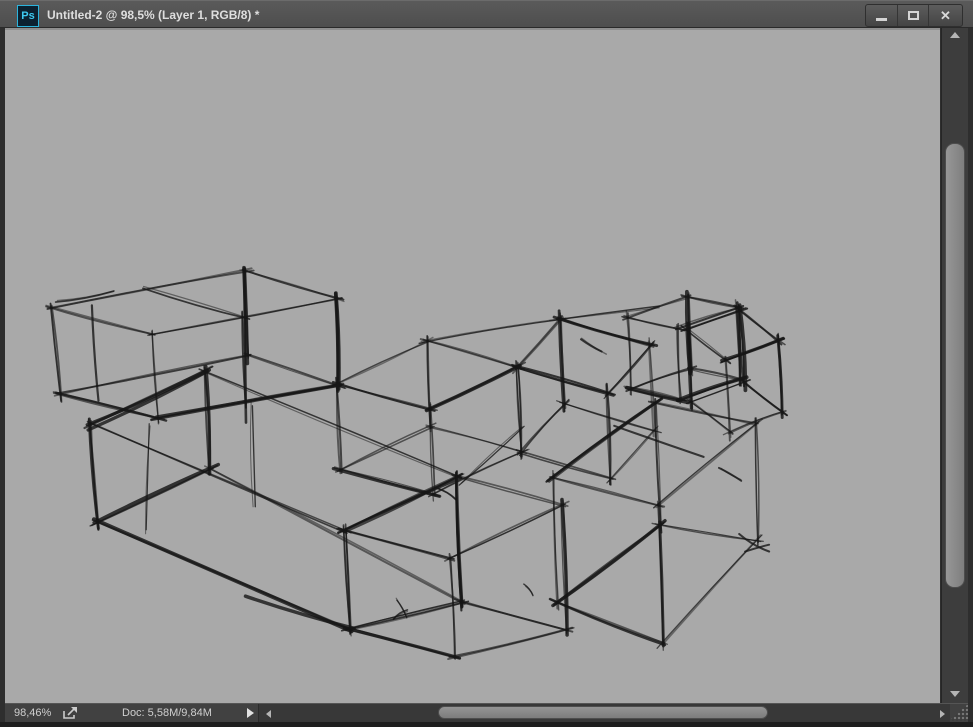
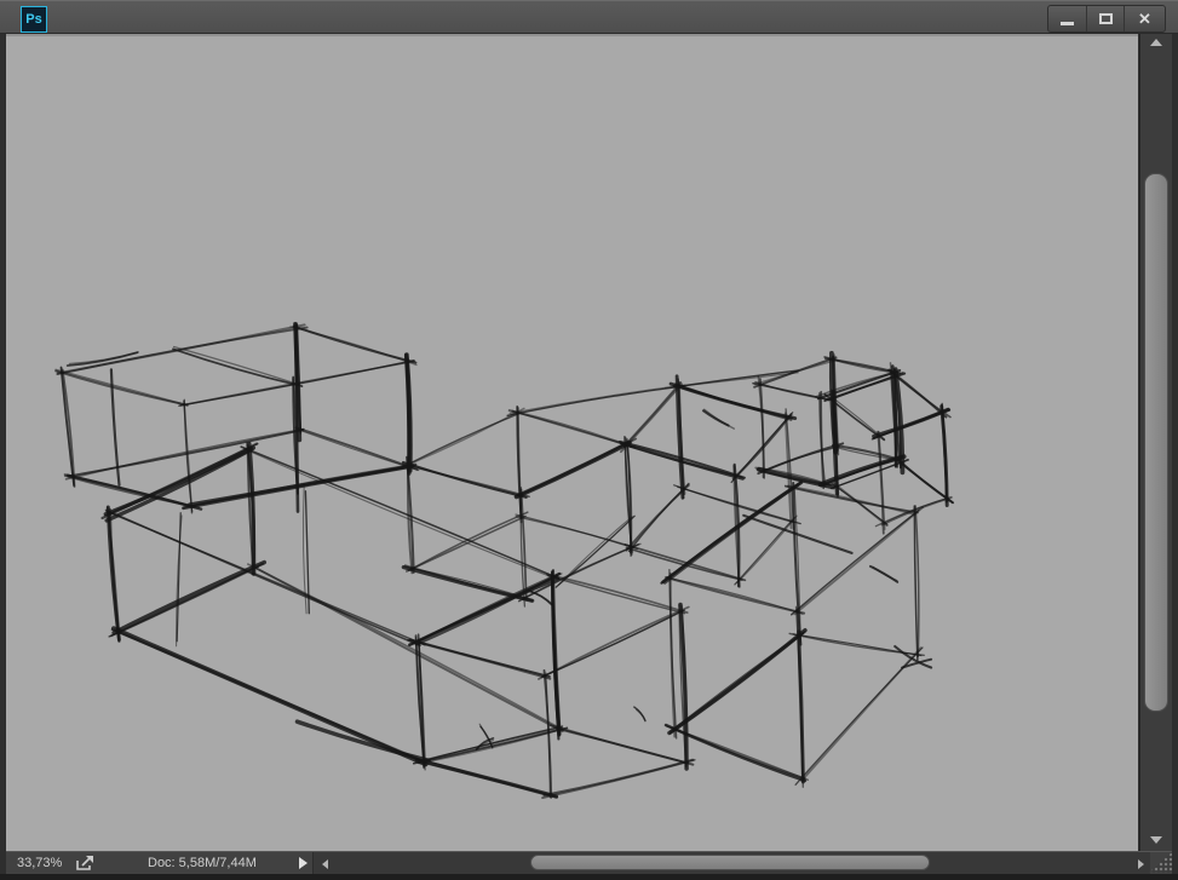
  Ps
- Untitled-2 @ 98,5% (Layer 1, RGB/8) *
  ✕
- 98,46%
+ 33,73%
- Doc: 5,58M/9,84M
+ Doc: 5,58M/7,44M
